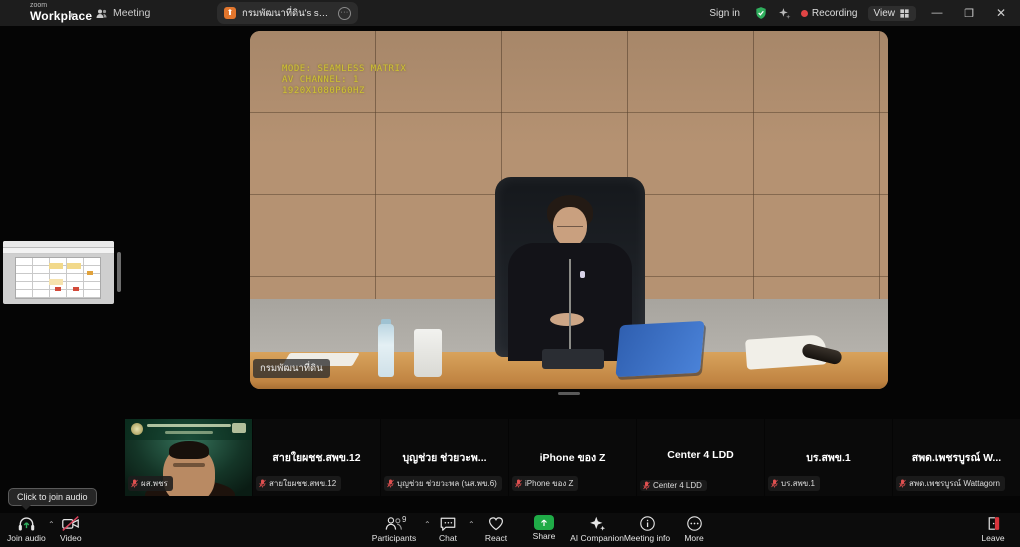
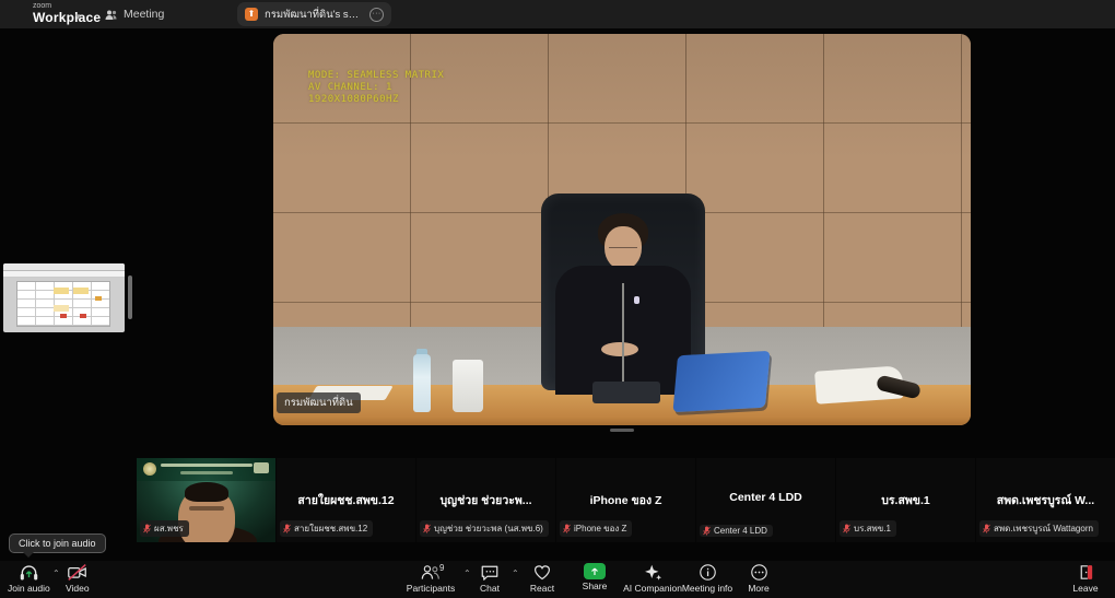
  Workplace
  ▾
  Meeting
  ⬆
  กรมพัฒนาที่ดิน's scre
- Sign in
- Recording
- View
- —
- ❐
- ✕
  MODE: SEAMLESS MATRIX
  AV CHANNEL: 1
  1920X1080P60HZ
  กรมพัฒนาที่ดิน
  ผส.พชร
  สายใยผชช.สพข.12
  สายใยผชช.สพข.12
  บุญช่วย ช่วยวะพ...
  บุญช่วย ช่วยวะพล (นส.พข.6)
  iPhone ของ Z
  iPhone ของ Z
  Center 4 LDD
  Center 4 LDD
  บร.สพข.1
  บร.สพข.1
  สพด.เพชรบูรณ์ W...
  สพด.เพชรบูรณ์ Wattagorn
  Click to join audio
  Join audio
  ⌃
  Video
  Participants
  9
  ⌃
  Chat
  ⌃
  React
  Share
  AI Companion
  Meeting info
  More
  Leave
